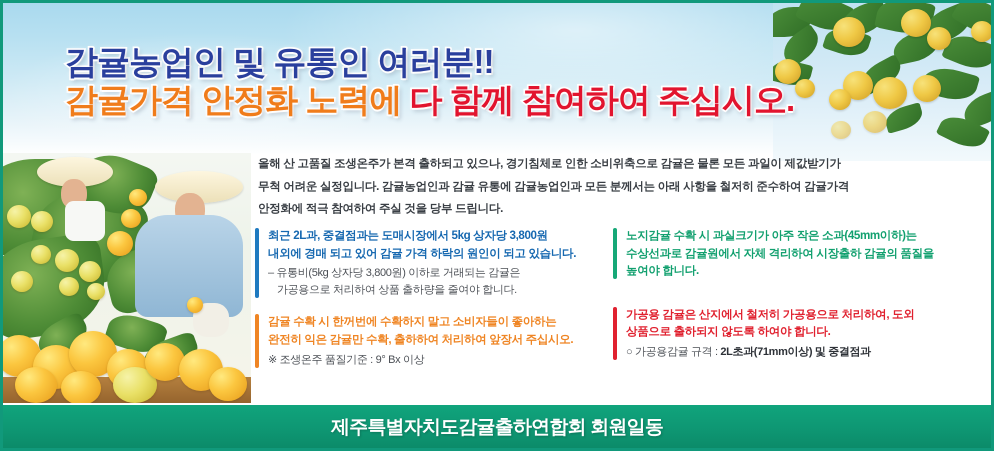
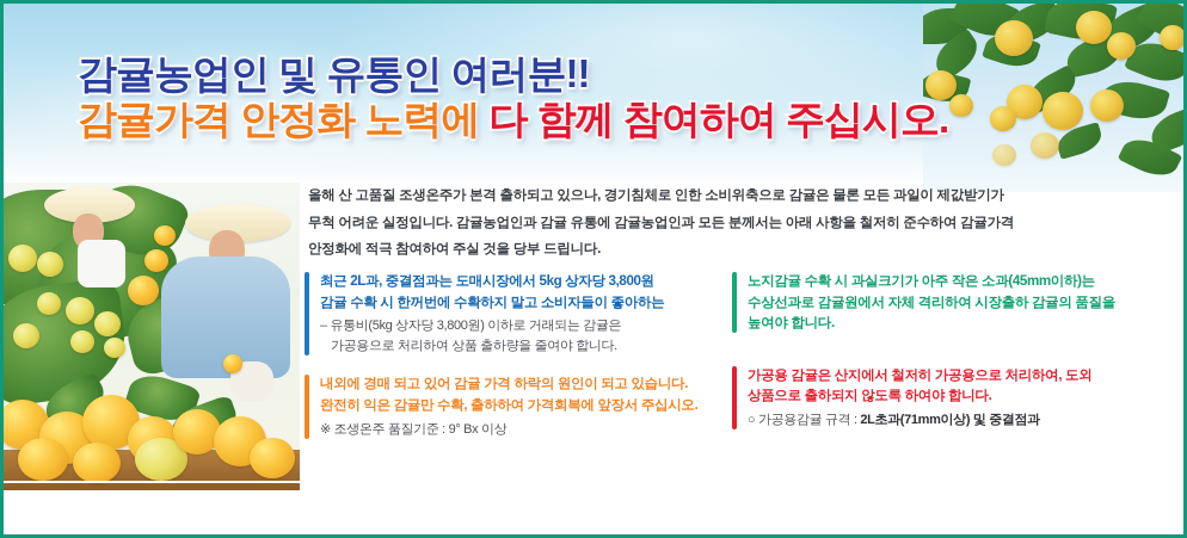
  감귤농업인 및 유통인 여러분!!
  감귤가격 안정화 노력에 다 함께 참여하여 주십시오.
  올해 산 고품질 조생온주가 본격 출하되고 있으나, 경기침체로 인한 소비위축으로 감귤은 물론 모든 과일이 제값받기가
  무척 어려운 실정입니다. 감귤농업인과 감귤 유통에 감귤농업인과 모든 분께서는 아래 사항을 철저히 준수하여 감귤가격
  안정화에 적극 참여하여 주실 것을 당부 드립니다.
  최근 2L과, 중결점과는 도매시장에서 5kg 상자당 3,800원
- 내외에 경매 되고 있어 감귤 가격 하락의 원인이 되고 있습니다.
+ 감귤 수확 시 한꺼번에 수확하지 말고 소비자들이 좋아하는
  – 유통비(5kg 상자당 3,800원) 이하로 거래되는 감귤은
  가공용으로 처리하여 상품 출하량을 줄여야 합니다.
- 감귤 수확 시 한꺼번에 수확하지 말고 소비자들이 좋아하는
+ 내외에 경매 되고 있어 감귤 가격 하락의 원인이 되고 있습니다.
- 완전히 익은 감귤만 수확, 출하하여 처리하여 앞장서 주십시오.
+ 완전히 익은 감귤만 수확, 출하하여 가격회복에 앞장서 주십시오.
  ※ 조생온주 품질기준 : 9° Bx 이상
  노지감귤 수확 시 과실크기가 아주 작은 소과(45mm이하)는
  수상선과로 감귤원에서 자체 격리하여 시장출하 감귤의 품질을
  높여야 합니다.
  가공용 감귤은 산지에서 철저히 가공용으로 처리하여, 도외
  상품으로 출하되지 않도록 하여야 합니다.
  ○ 가공용감귤 규격 : 2L초과(71mm이상) 및 중결점과
- 제주특별자치도감귤출하연합회 회원일동
